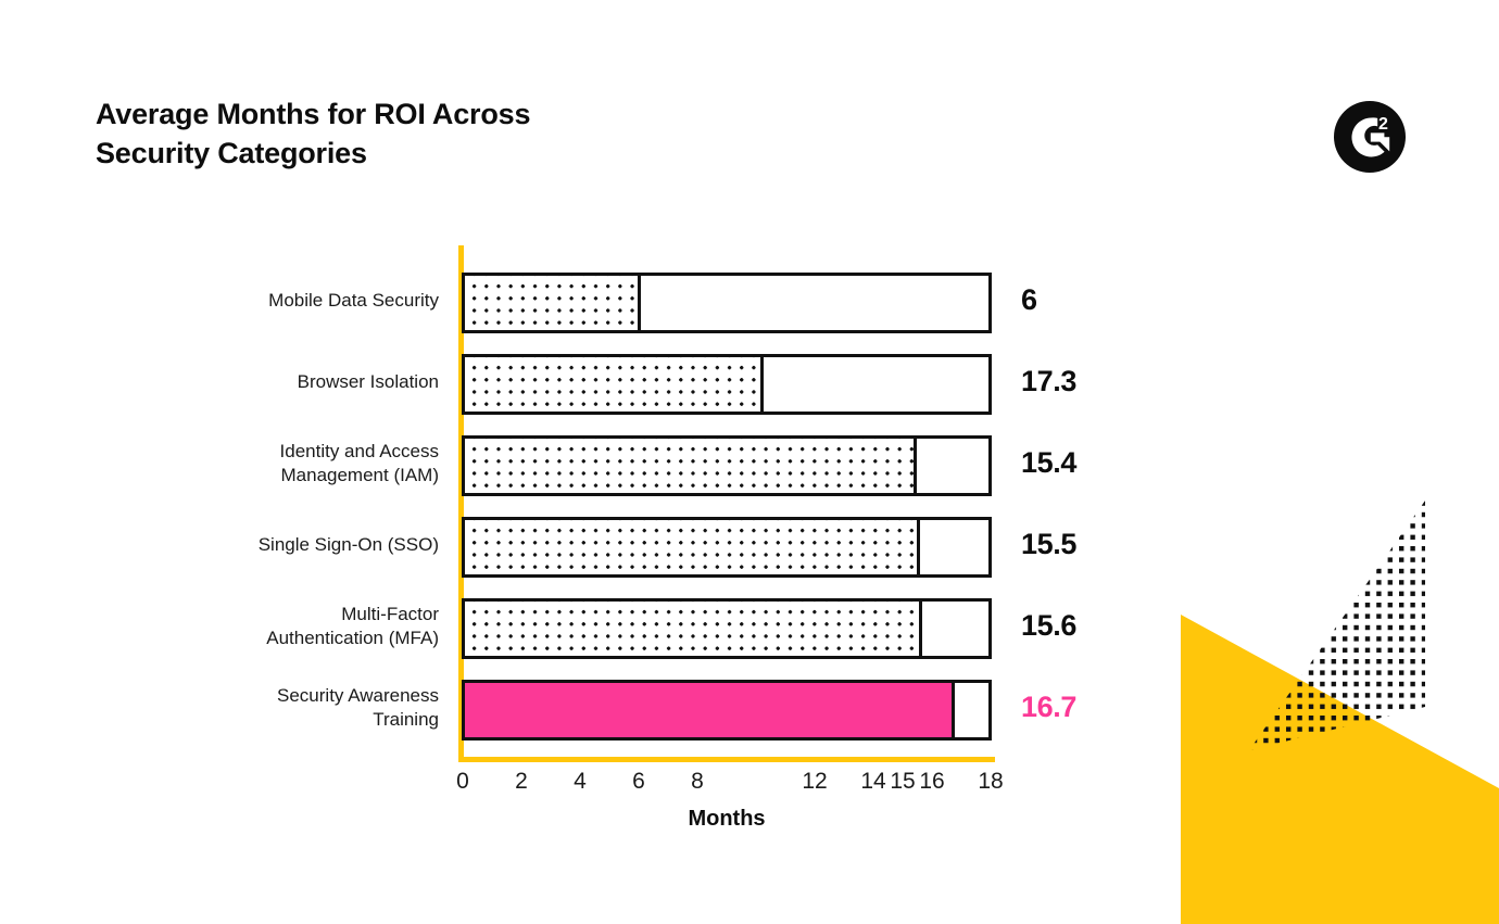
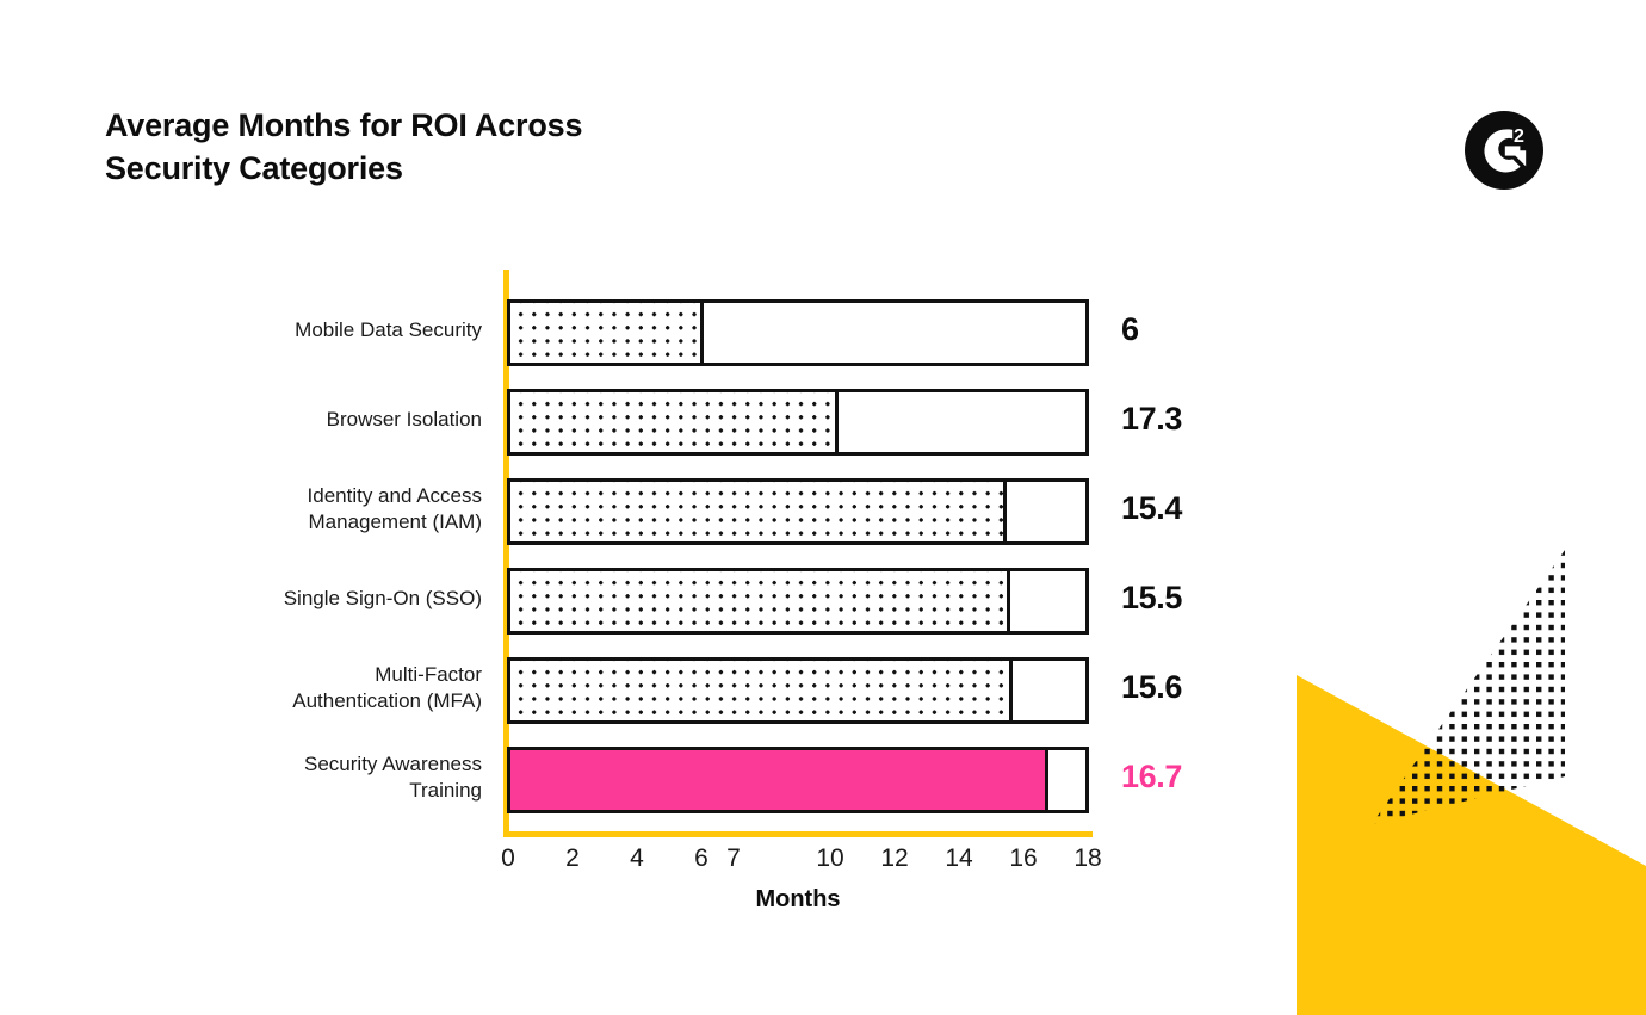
  2
  Average Months for ROI Across
  Security Categories
  Mobile Data Security
  6
  Browser Isolation
  17.3
  Identity and Access
  Management (IAM)
  15.4
  Single Sign-On (SSO)
  15.5
  Multi-Factor
  Authentication (MFA)
  15.6
  Security Awareness
  Training
  16.7
  0
  2
  4
  6
- 8
+ 7
- 15
+ 10
  12
  14
  16
  18
  Months
